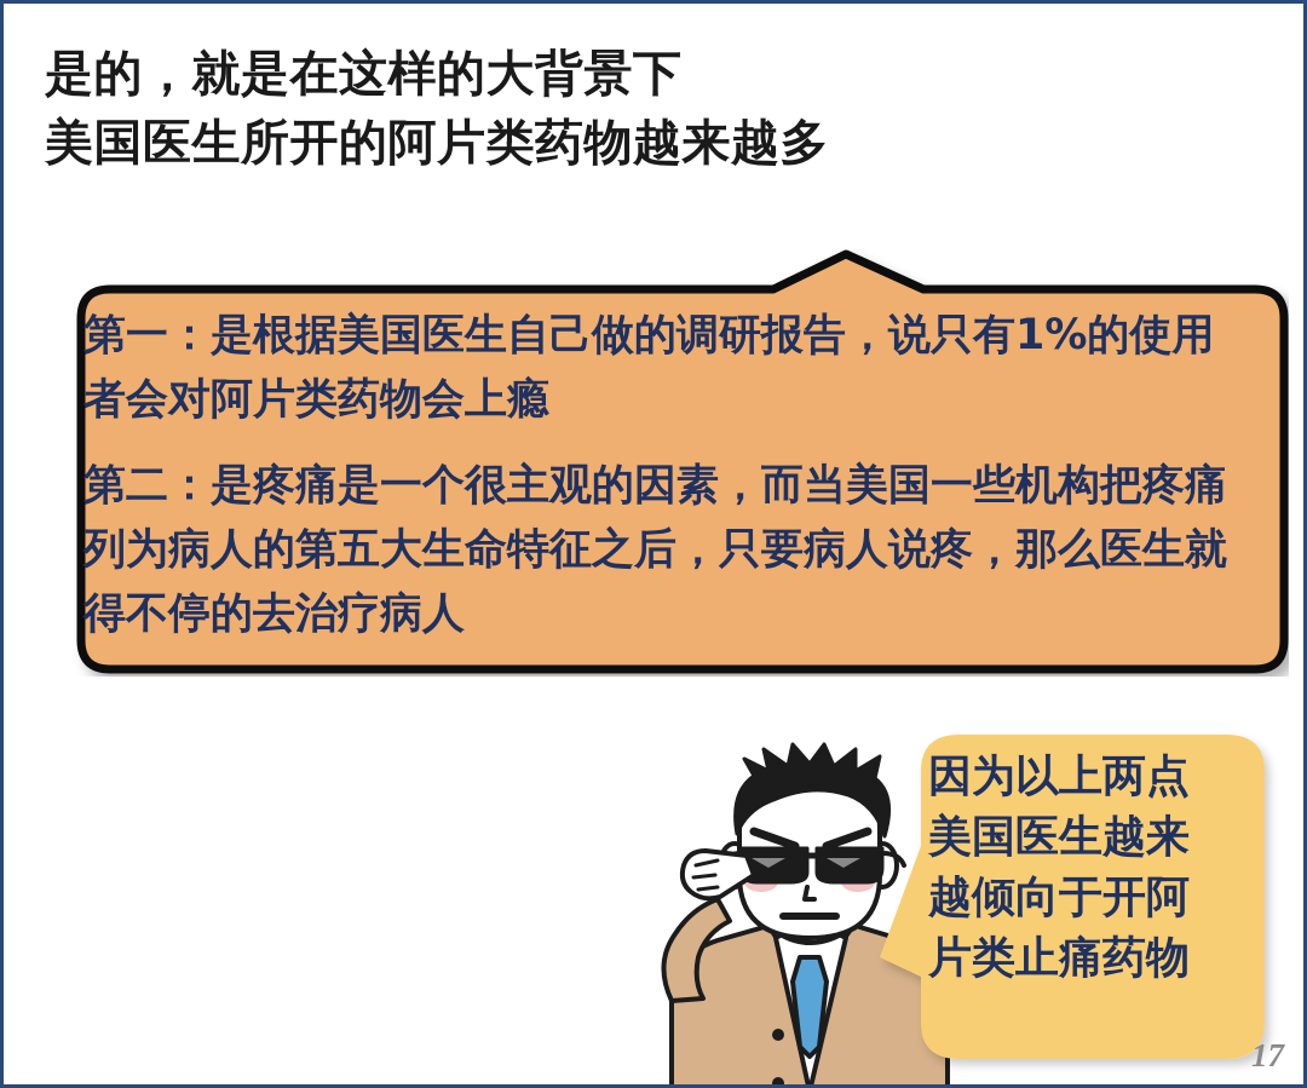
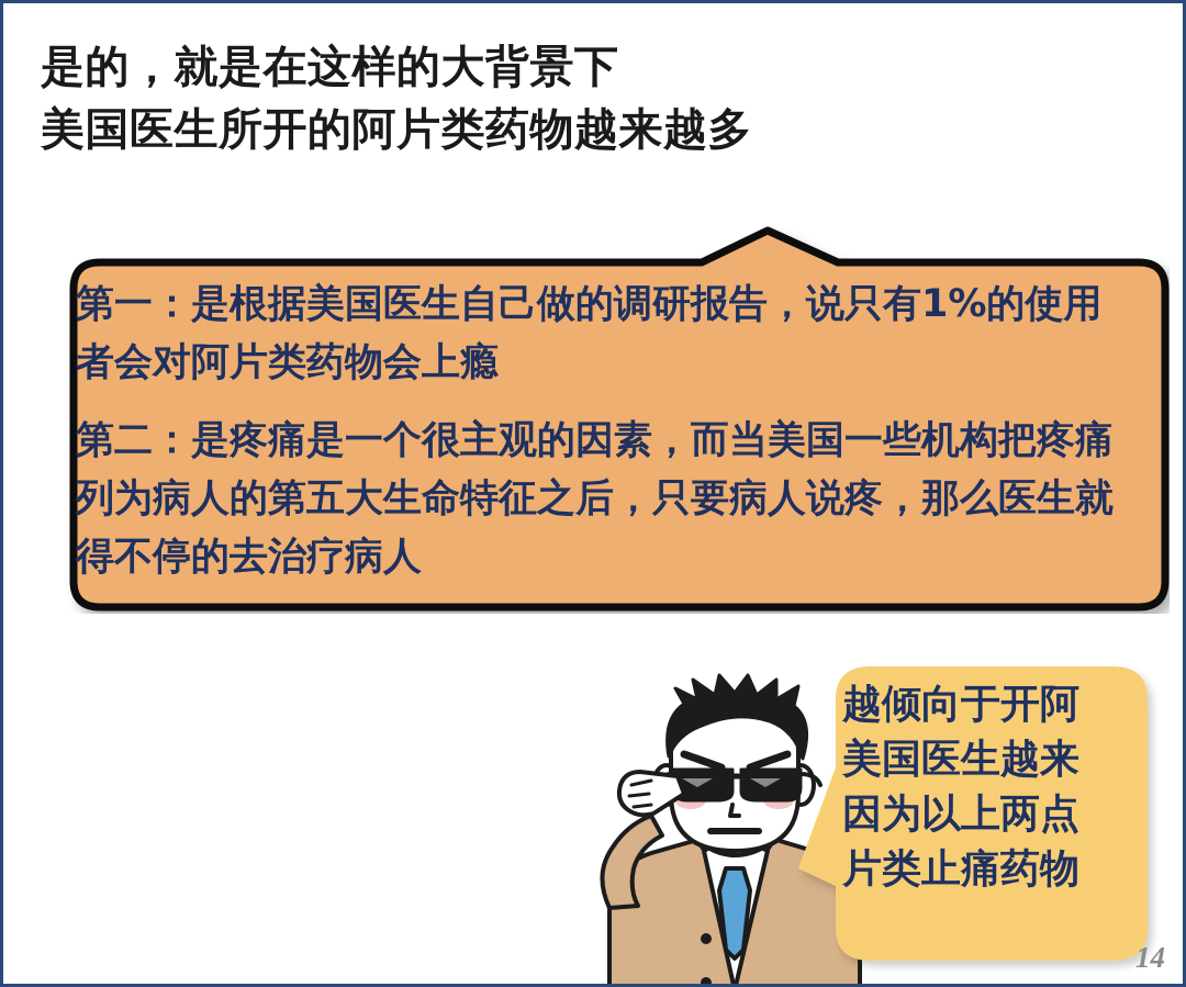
  是的，就是在这样的大背景下
  美国医生所开的阿片类药物越来越多
  第一：是根据美国医生自己做的调研报告，说只有1%的使用者会对阿片类药物会上瘾
  第二：是疼痛是一个很主观的因素，而当美国一些机构把疼痛列为病人的第五大生命特征之后，只要病人说疼，那么医生就得不停的去治疗病人
- 因为以上两点
+ 越倾向于开阿
  美国医生越来
- 越倾向于开阿
+ 因为以上两点
  片类止痛药物
- 17
+ 14
